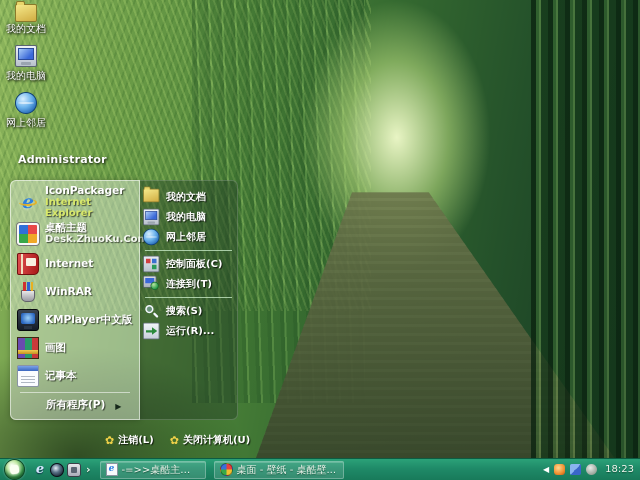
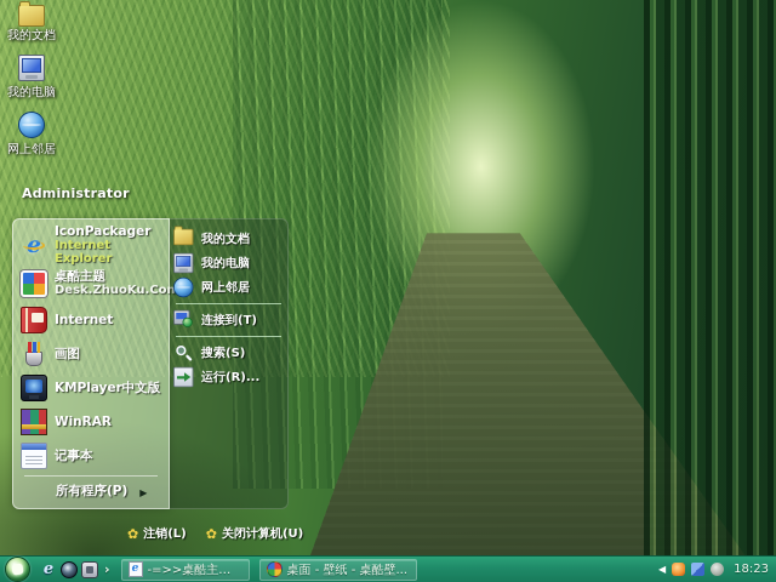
  我的文档
  我的电脑
  网上邻居
  Administrator
  IconPackager
  Internet Explorer
  桌酷主题
  Desk.ZhuoKu.Co
  Internet
- WinRAR
+ 画图
  KMPlayer中文版
- 画图
+ WinRAR
  记事本
  所有程序(P)
  ▶
  我的文档
  我的电脑
  网上邻居
- 控制面板(C)
  连接到(T)
  搜索(S)
  运行(R)...
  ✿
  注销(L)
  ✿
  关闭计算机(U)
  ›
  桌面 - 壁纸 - 桌酷壁...
  ◀
  18:23
